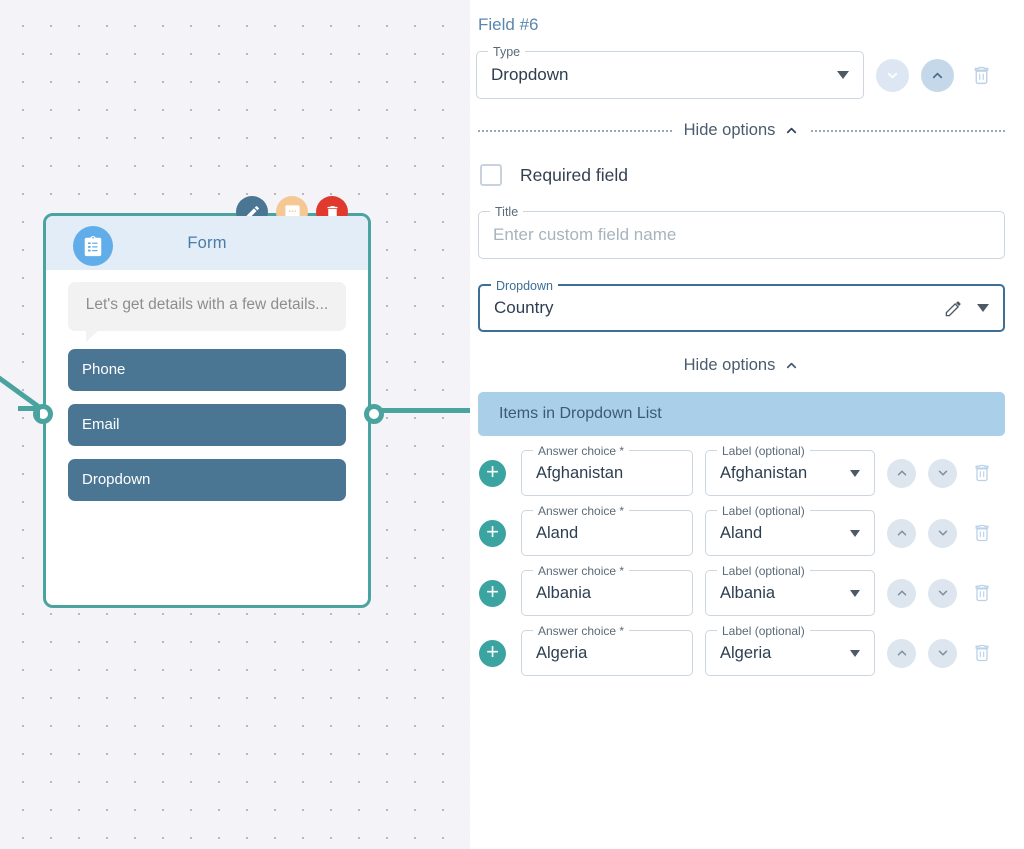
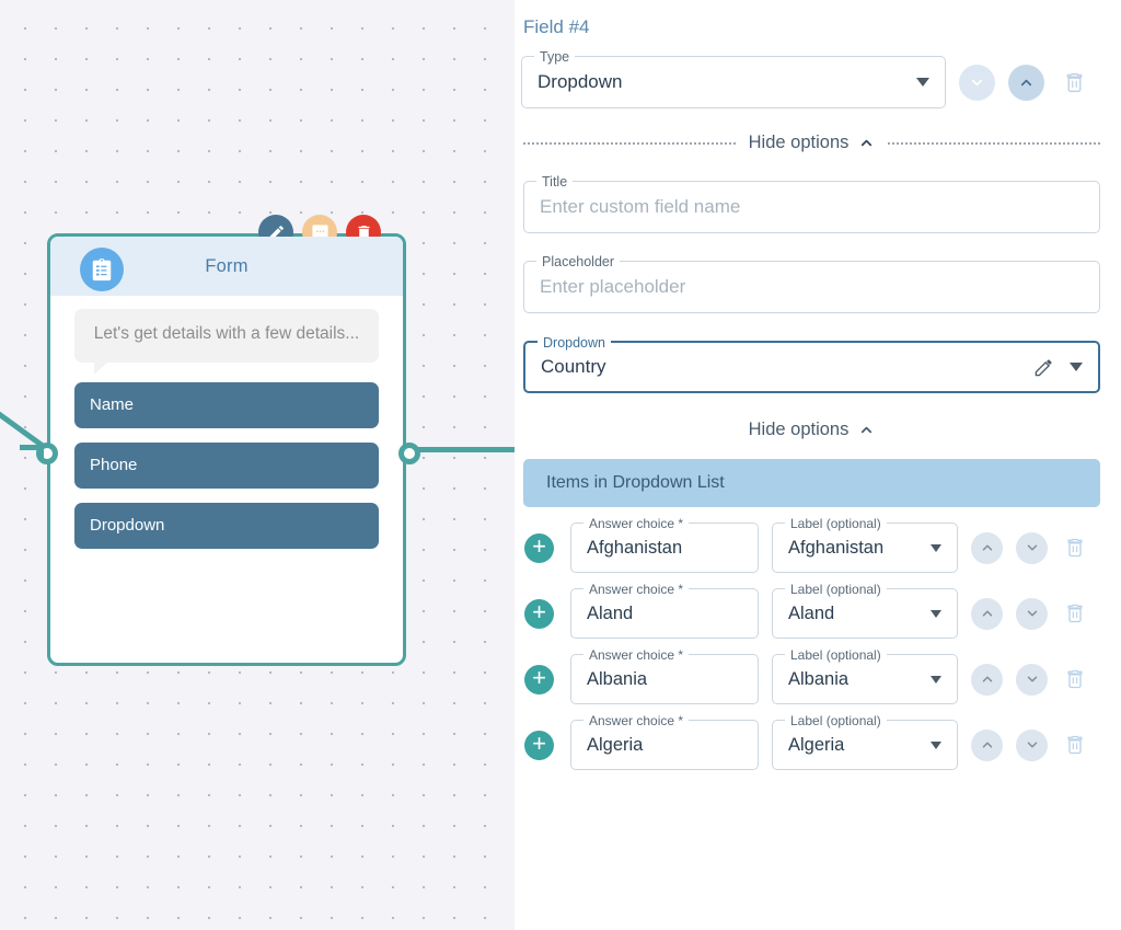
  Form
  Let's get details with a few details...
+ Name
  Phone
- Email
  Dropdown
- Field #6
+ Field #4
  Type
  Dropdown
  Hide options
- Required field
  Title
  Enter custom field name
+ Placeholder
+ Enter placeholder
  Dropdown
  Country
  Hide options
  Items in Dropdown List
  +
  Answer choice *
  Afghanistan
  Label (optional)
  Afghanistan
  +
  Answer choice *
  Aland
  Label (optional)
  Aland
  +
  Answer choice *
  Albania
  Label (optional)
  Albania
  +
  Answer choice *
  Algeria
  Label (optional)
  Algeria
